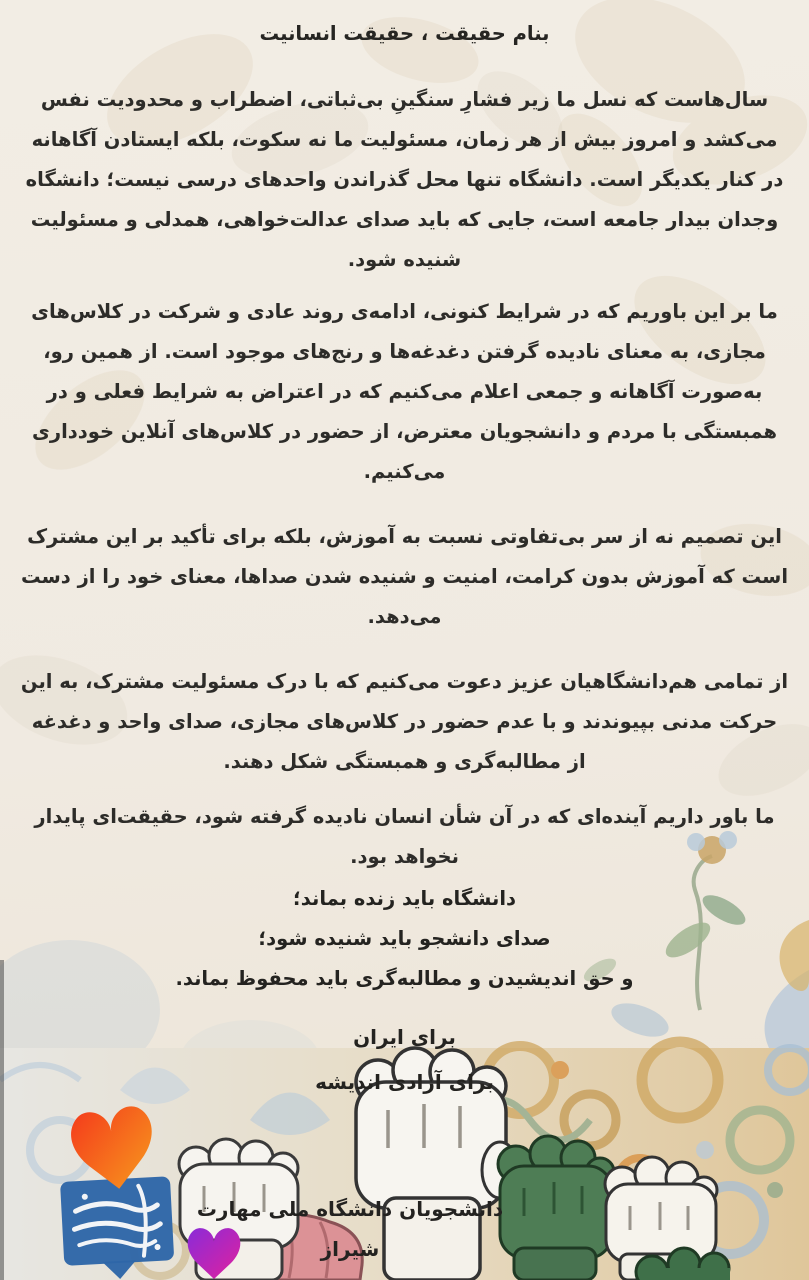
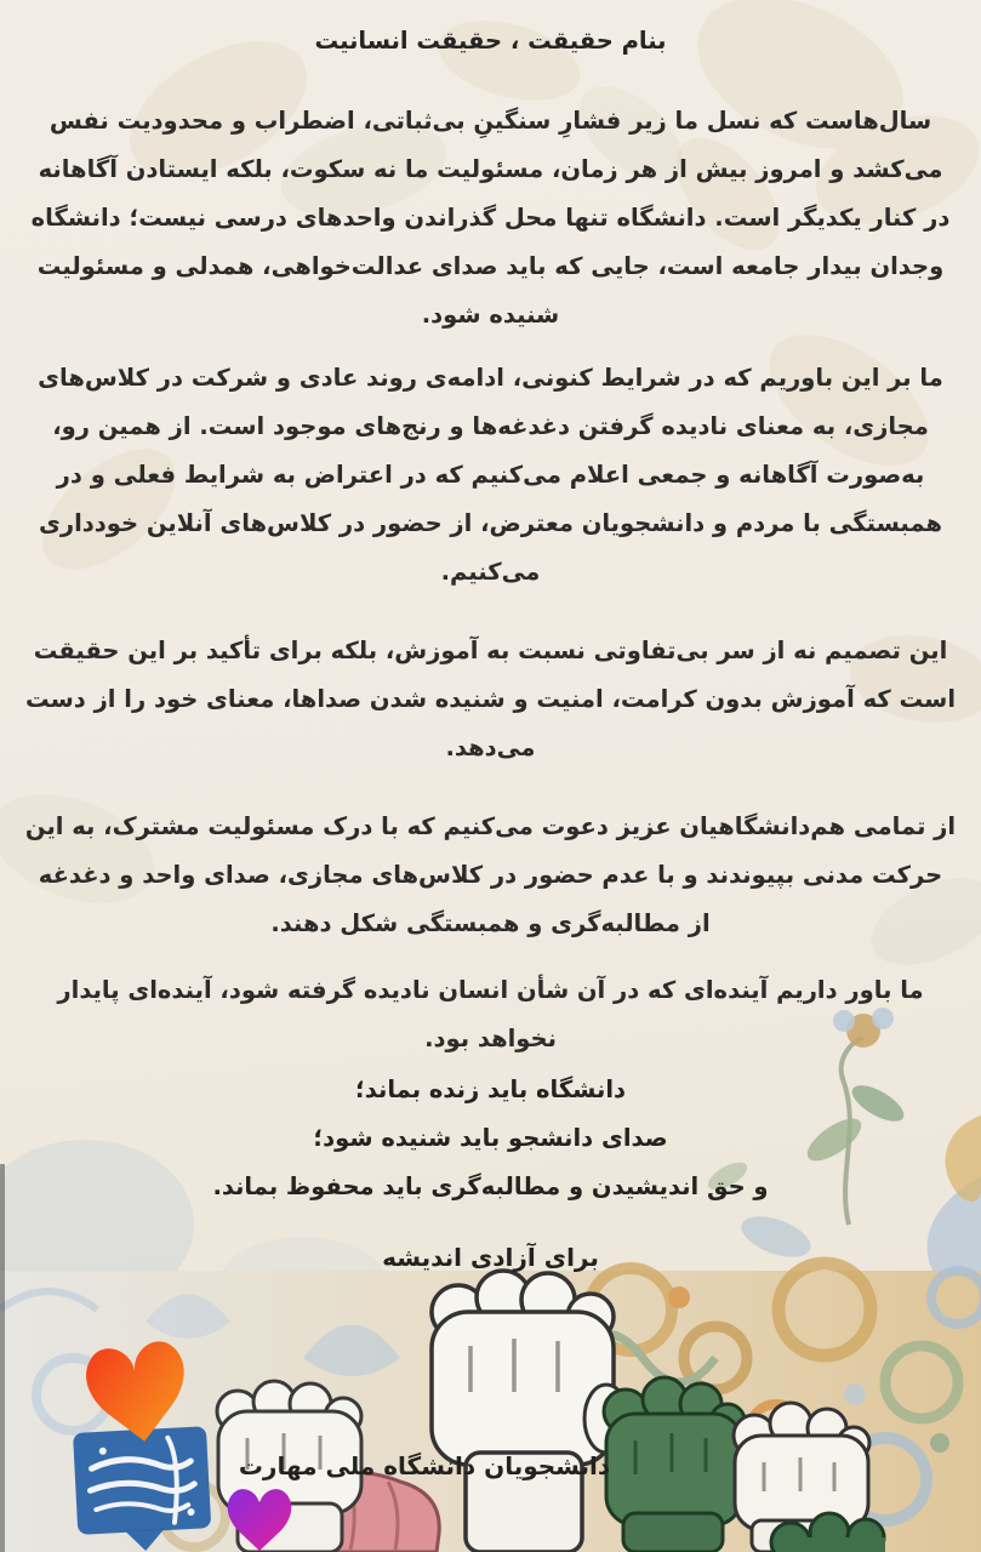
  بنام حقیقت ، حقیقت انسانیت
  سال‌هاست که نسل ما زیر فشارِ سنگینِ بی‌ثباتی، اضطراب و محدودیت نفس می‌کشد و امروز بیش از هر زمان، مسئولیت ما نه سکوت، بلکه ایستادن آگاهانه در کنار یکدیگر است. دانشگاه تنها محل گذراندن واحدهای درسی نیست؛ دانشگاه وجدان بیدار جامعه است، جایی که باید صدای عدالت‌خواهی، همدلی و مسئولیت شنیده شود.
  ما بر این باوریم که در شرایط کنونی، ادامه‌ی روند عادی و شرکت در کلاس‌های مجازی، به معنای نادیده گرفتن دغدغه‌ها و رنج‌های موجود است. از همین رو، به‌صورت آگاهانه و جمعی اعلام می‌کنیم که در اعتراض به شرایط فعلی و در همبستگی با مردم و دانشجویان معترض، از حضور در کلاس‌های آنلاین خودداری می‌کنیم.
- این تصمیم نه از سر بی‌تفاوتی نسبت به آموزش، بلکه برای تأکید بر این مشترک است که آموزش بدون کرامت، امنیت و شنیده شدن صداها، معنای خود را از دست می‌دهد.
+ این تصمیم نه از سر بی‌تفاوتی نسبت به آموزش، بلکه برای تأکید بر این حقیقت است که آموزش بدون کرامت، امنیت و شنیده شدن صداها، معنای خود را از دست می‌دهد.
  از تمامی هم‌دانشگاهیان عزیز دعوت می‌کنیم که با درک مسئولیت مشترک، به این حرکت مدنی بپیوندند و با عدم حضور در کلاس‌های مجازی، صدای واحد و دغدغه از مطالبه‌گری و همبستگی شکل دهند.
- ما باور داریم آینده‌ای که در آن شأن انسان نادیده گرفته شود، حقیقت‌ای پایدار نخواهد بود.
+ ما باور داریم آینده‌ای که در آن شأن انسان نادیده گرفته شود، آینده‌ای پایدار نخواهد بود.
  دانشگاه باید زنده بماند؛
  صدای دانشجو باید شنیده شود؛
  و حق اندیشیدن و مطالبه‌گری باید محفوظ بماند.
- برای ایران
  برای آزادی اندیشه
  دانشجویان دانشگاه ملی مهارت
- شیراز
